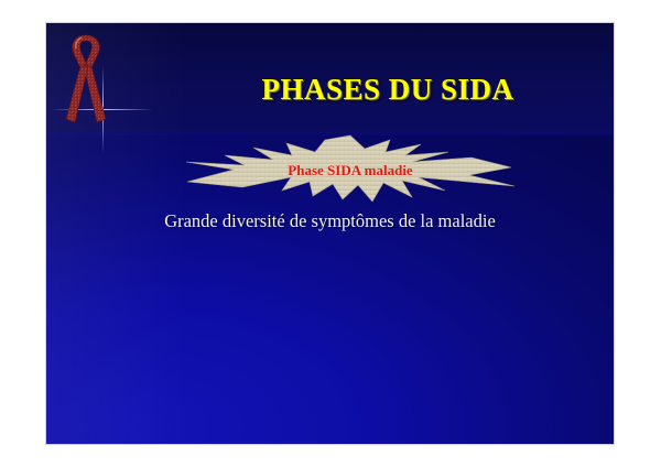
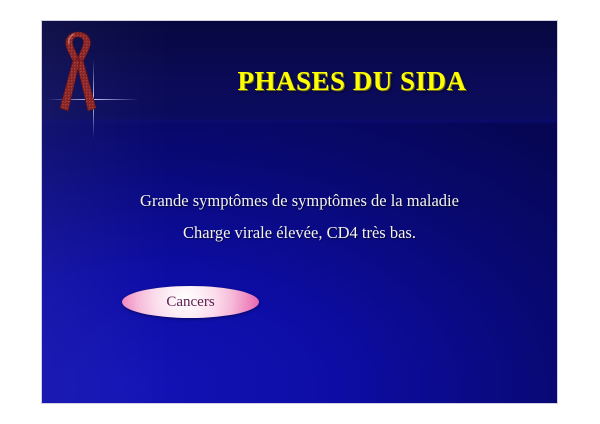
  PHASES DU SIDA
- Phase SIDA maladie
- Grande diversité de symptômes de la maladie
+ Grande symptômes de symptômes de la maladie
+ Charge virale élevée, CD4 très bas.
+ Cancers
